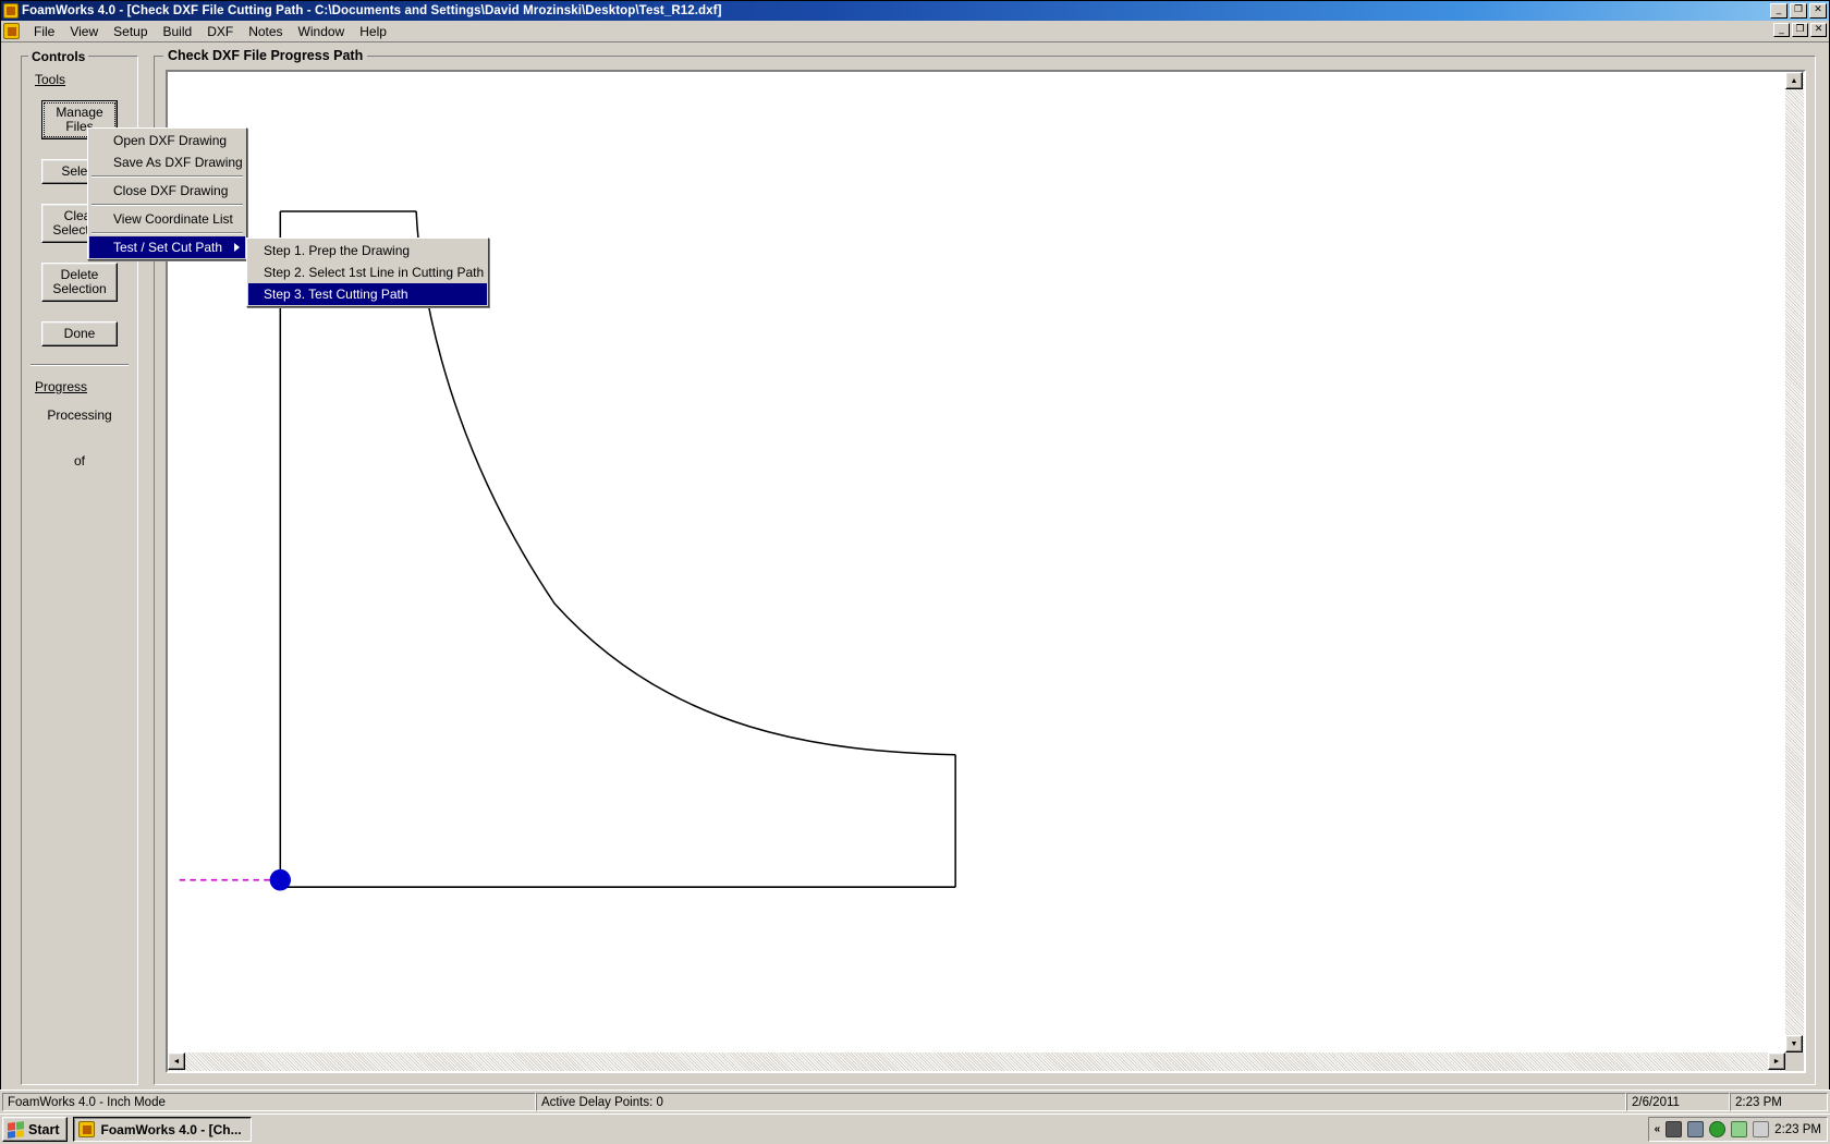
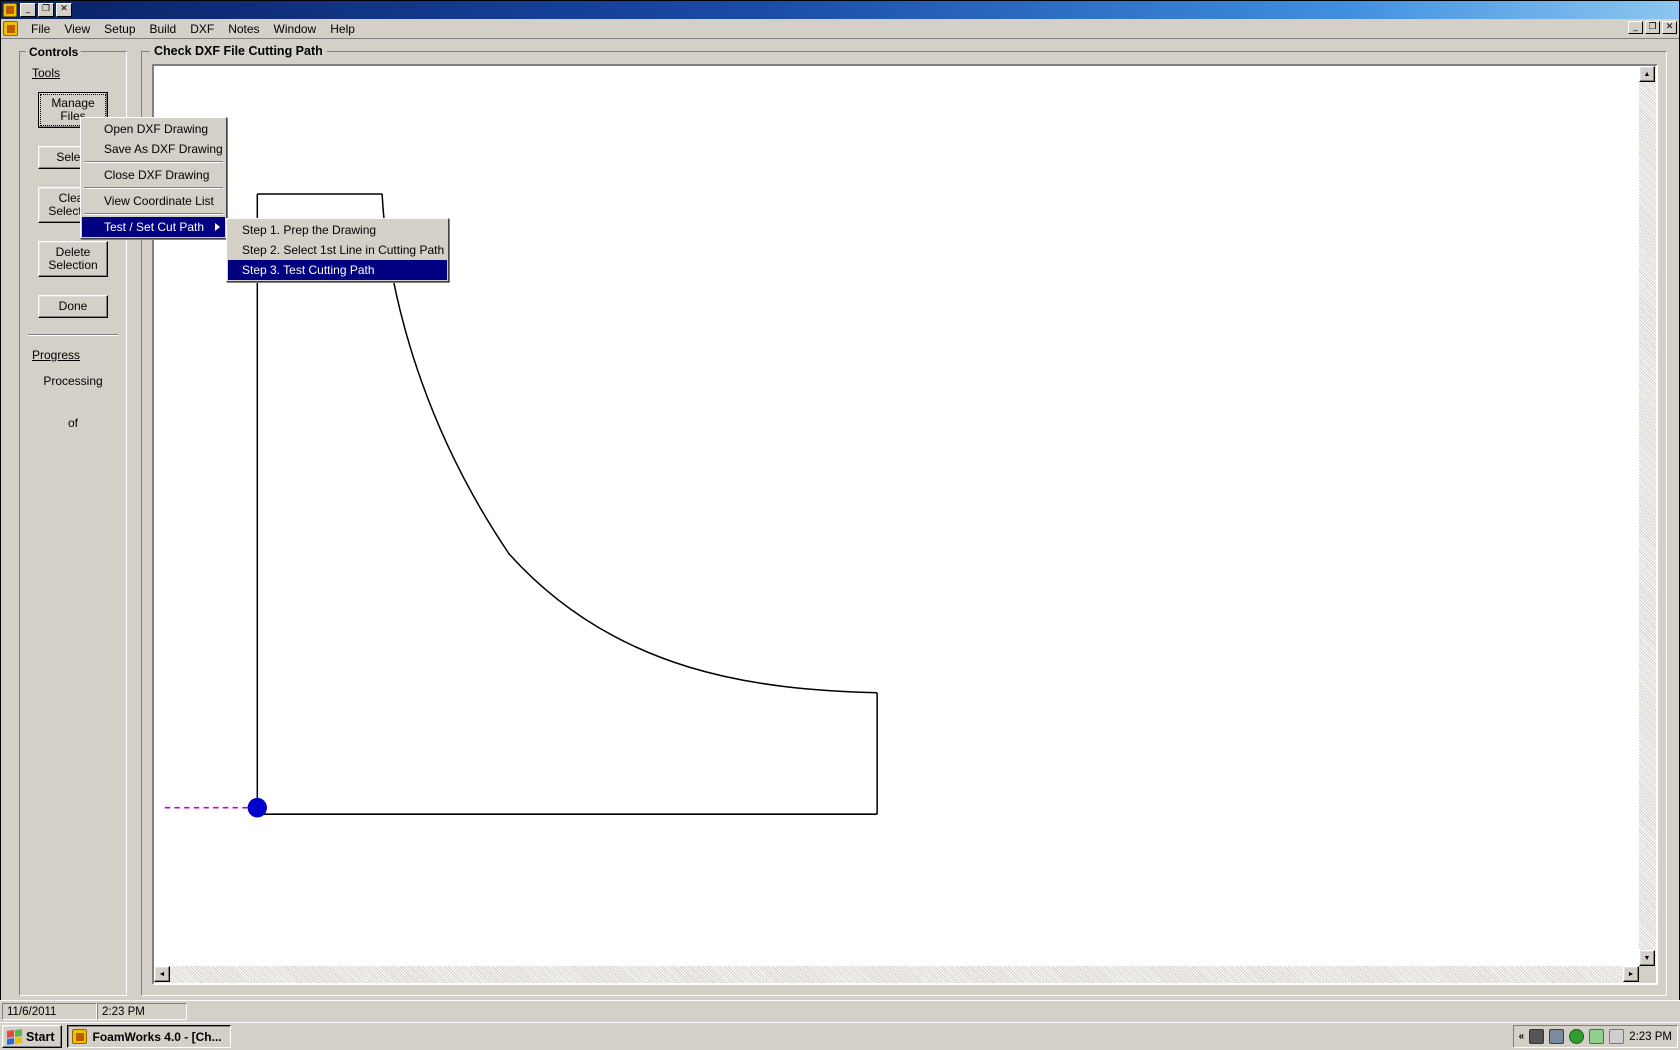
- FoamWorks 4.0 - [Check DXF File Cutting Path - C:\Documents and Settings\David Mrozinski\Desktop\Test_R12.dxf]
  _
  ❐
  ✕
  File
  View
  Setup
  Build
  DXF
  Notes
  Window
  Help
  _
  ❐
  ✕
  Controls
  Tools
  Manage Files
  Delete Selection
  Done
  Progress
  Processing
  of
- Check DXF File Progress Path
+ Check DXF File Cutting Path
  Open DXF Drawing
  Save As DXF Drawing
  Close DXF Drawing
  View Coordinate List
  Test / Set Cut Path
  Step 1. Prep the Drawing
  Step 2. Select 1st Line in Cutting Path
  Step 3. Test Cutting Path
- FoamWorks 4.0 - Inch Mode
- Active Delay Points: 0
- 2/6/2011
+ 11/6/2011
  2:23 PM
  Start
  FoamWorks 4.0 - [Ch...
  «
  2:23 PM
